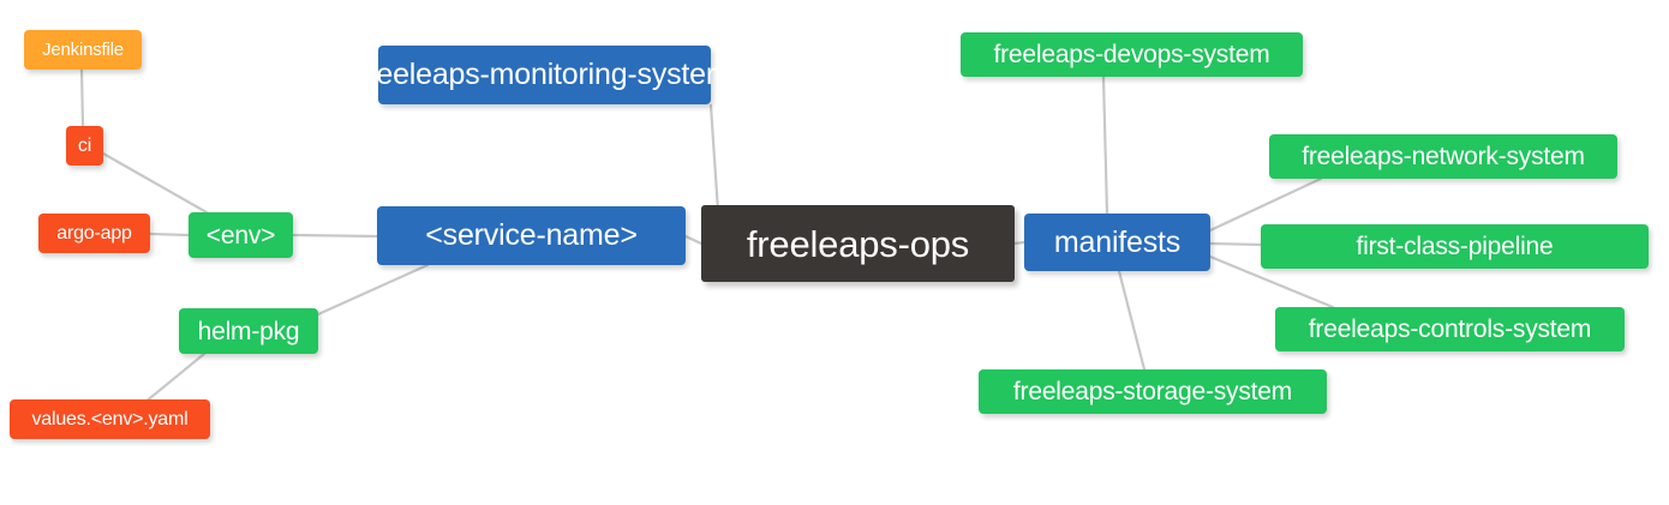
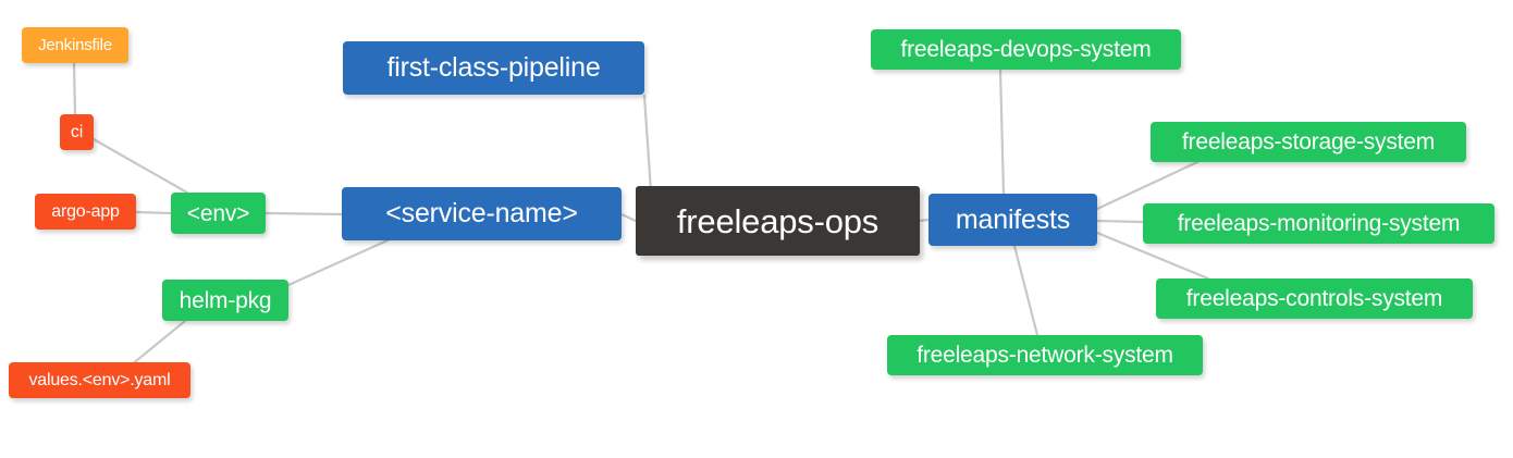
  freeleaps-ops
  <service-name>
- freeleaps-monitoring-system
+ first-class-pipeline
  manifests
  <env>
  helm-pkg
  ci
  Jenkinsfile
  argo-app
  values.<env>.yaml
  freeleaps-devops-system
- freeleaps-network-system
+ freeleaps-storage-system
- first-class-pipeline
+ freeleaps-monitoring-system
  freeleaps-controls-system
- freeleaps-storage-system
+ freeleaps-network-system
